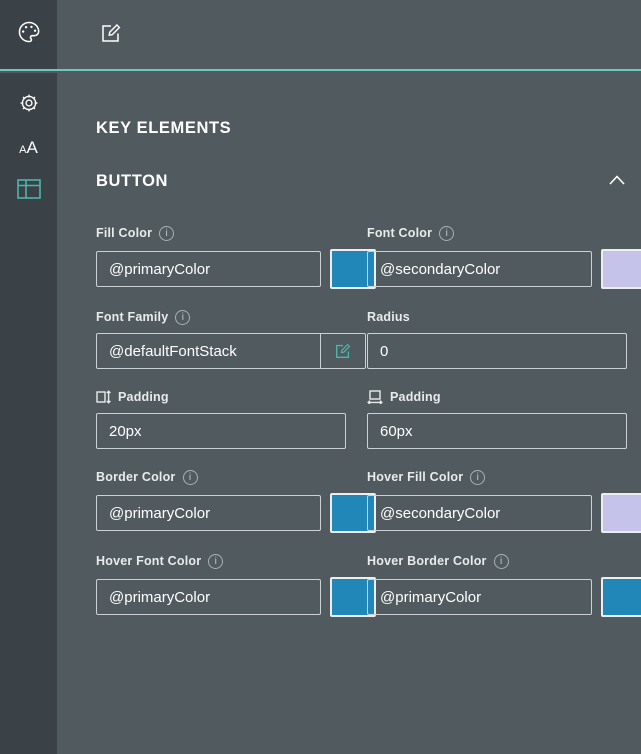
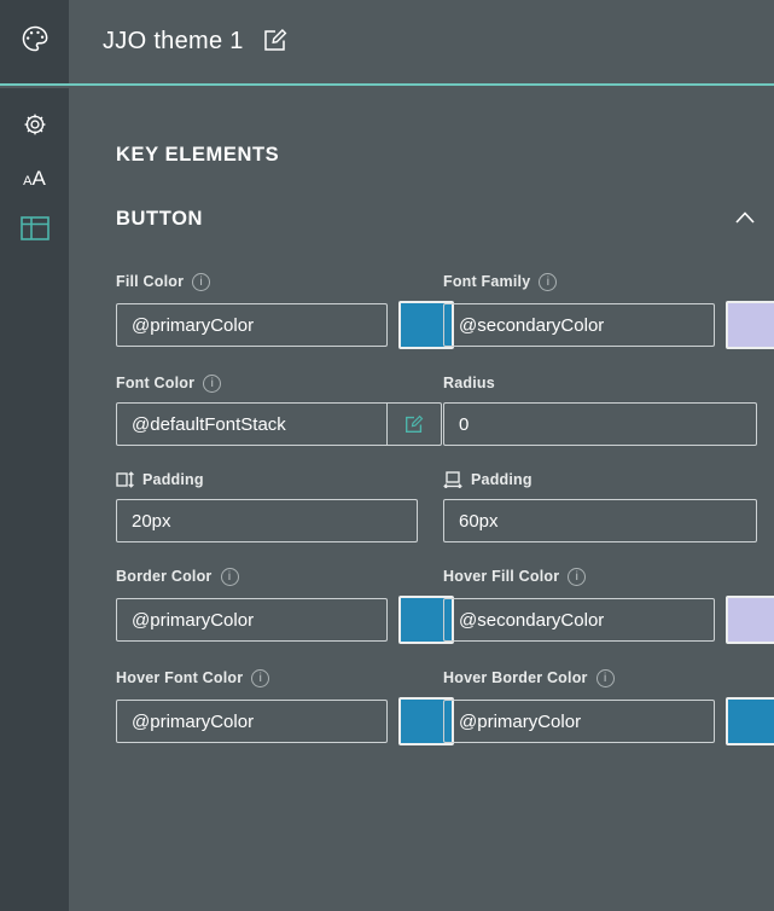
+ JJO theme 1
  A
  A
  KEY ELEMENTS
  BUTTON
  Fill Color
  i
  @primaryColor
- Font Color
+ Font Family
  i
  @secondaryColor
- Font Family
+ Font Color
  i
  @defaultFontStack
  Radius
  0
  Padding
  20px
  Padding
  60px
  Border Color
  i
  @primaryColor
  Hover Fill Color
  i
  @secondaryColor
  Hover Font Color
  i
  @primaryColor
  Hover Border Color
  i
  @primaryColor
